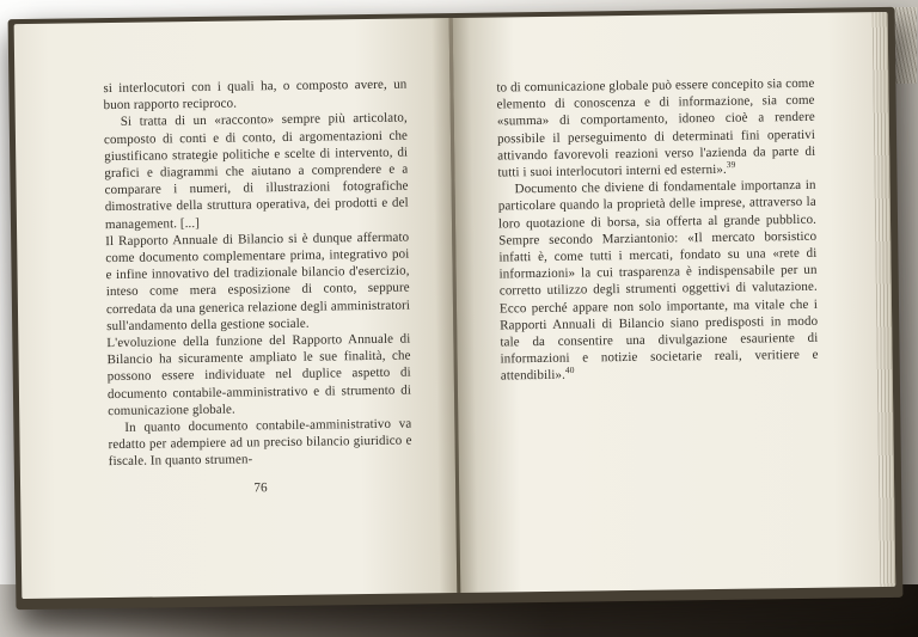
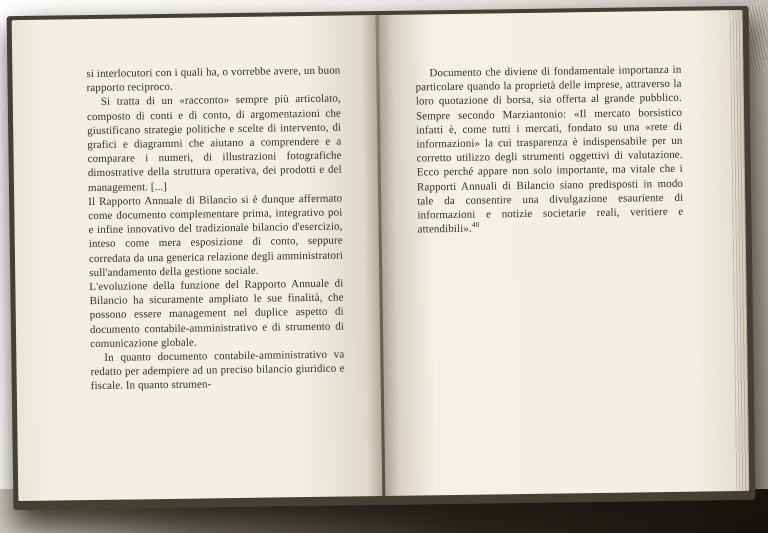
- si interlocutori con i quali ha, o composto avere, un buon rapporto reciproco.
+ si interlocutori con i quali ha, o vorrebbe avere, un buon rapporto reciproco.
  Si tratta di un «racconto» sempre più articolato, composto di conti e di conto, di argomentazioni che giustificano strategie politiche e scelte di intervento, di grafici e diagrammi che aiutano a comprendere e a comparare i numeri, di illustrazioni fotografiche dimostrative della struttura operativa, dei prodotti e del management. [...]
  Il Rapporto Annuale di Bilancio si è dunque affermato come documento complementare prima, integrativo poi e infine innovativo del tradizionale bilancio d'esercizio, inteso come mera esposizione di conto, seppure corredata da una generica relazione degli amministratori sull'andamento della gestione sociale.
- L'evoluzione della funzione del Rapporto Annuale di Bilancio ha sicuramente ampliato le sue finalità, che possono essere individuate nel duplice aspetto di documento contabile-amministrativo e di strumento di comunicazione globale.
+ L'evoluzione della funzione del Rapporto Annuale di Bilancio ha sicuramente ampliato le sue finalità, che possono essere management nel duplice aspetto di documento contabile-amministrativo e di strumento di comunicazione globale.
  In quanto documento contabile-amministrativo va redatto per adempiere ad un preciso bilancio giuridico e fiscale. In quanto strumen-
- 76
- to di comunicazione globale può essere concepito sia come elemento di conoscenza e di informazione, sia come «summa» di comportamento, idoneo cioè a rendere possibile il perseguimento di determinati fini operativi attivando favorevoli reazioni verso l'azienda da parte di tutti i suoi interlocutori interni ed esterni».39
  Documento che diviene di fondamentale importanza in particolare quando la proprietà delle imprese, attraverso la loro quotazione di borsa, sia offerta al grande pubblico. Sempre secondo Marziantonio: «Il mercato borsistico infatti è, come tutti i mercati, fondato su una «rete di informazioni» la cui trasparenza è indispensabile per un corretto utilizzo degli strumenti oggettivi di valutazione. Ecco perché appare non solo importante, ma vitale che i Rapporti Annuali di Bilancio siano predisposti in modo tale da consentire una divulgazione esauriente di informazioni e notizie societarie reali, veritiere e attendibili».40
